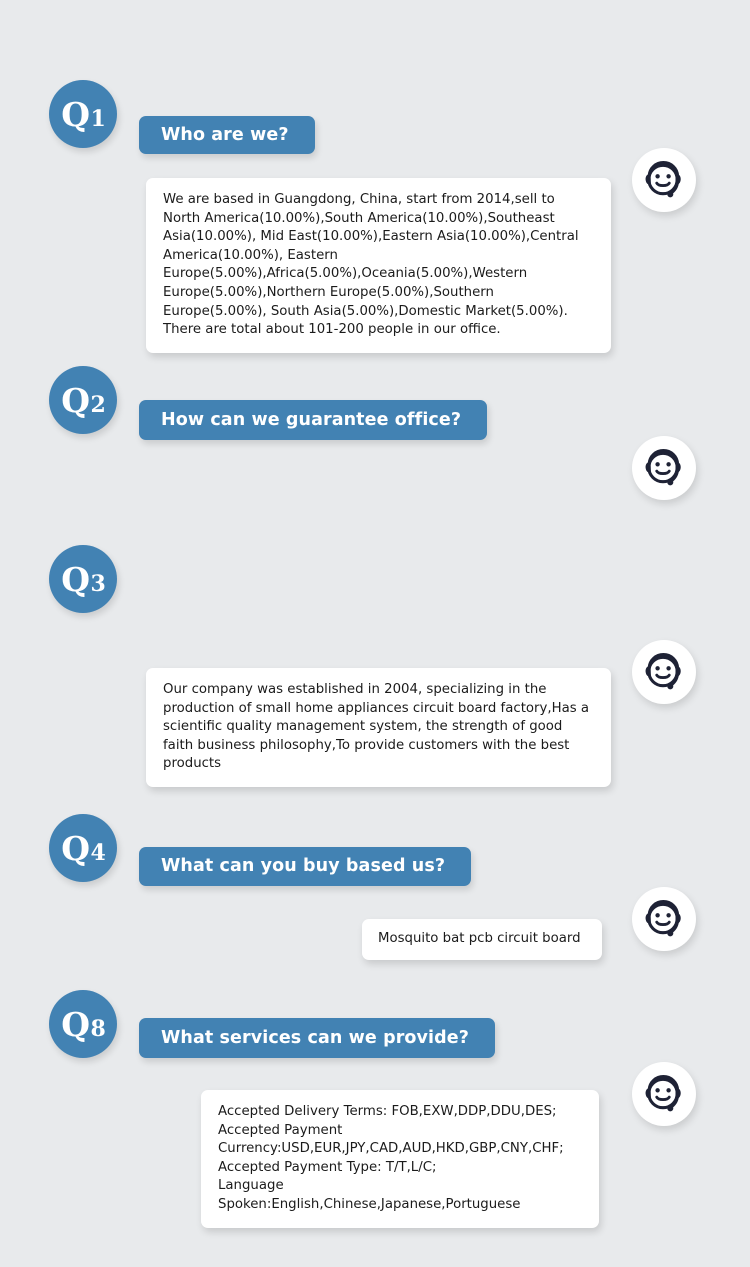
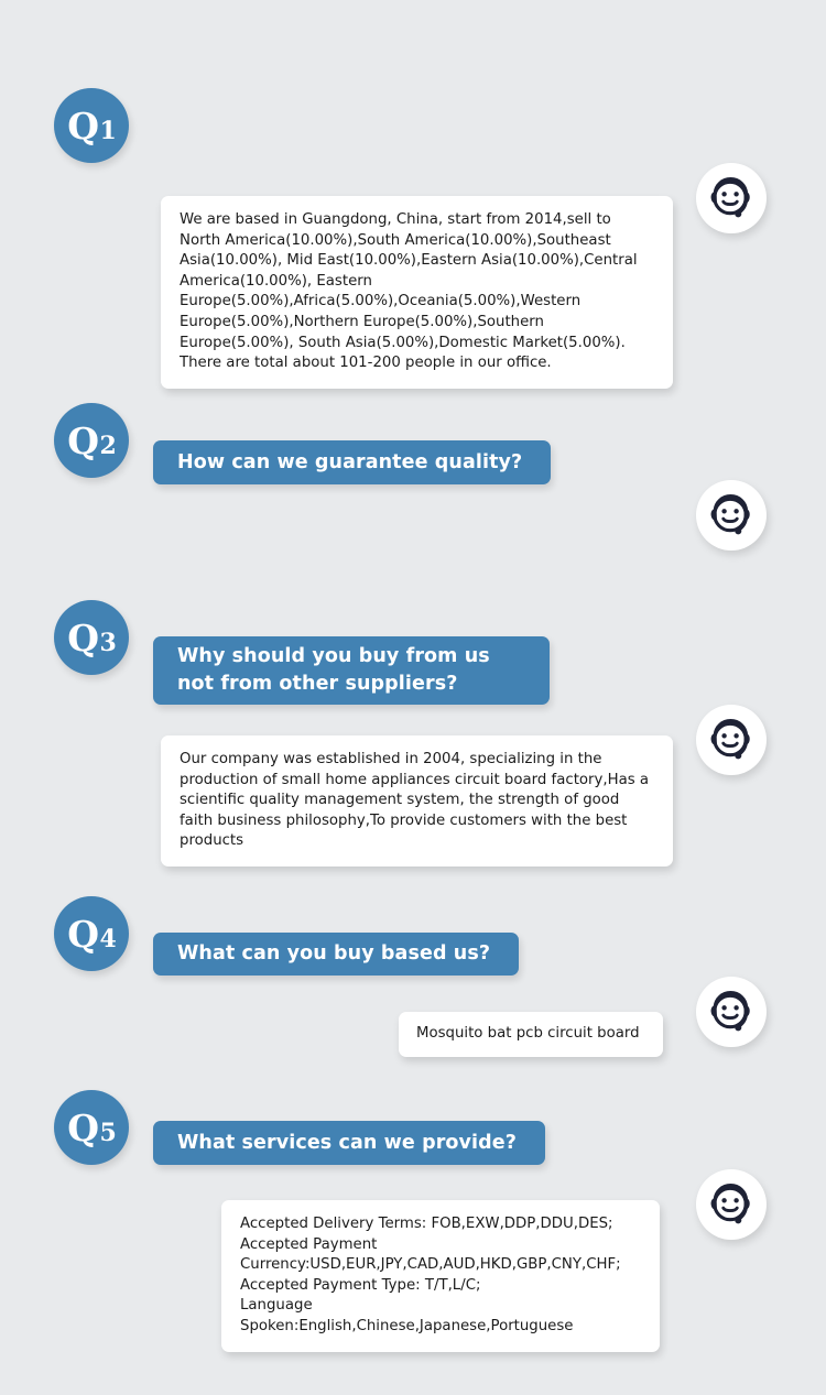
  Q
  1
- Who are we?
  We are based in Guangdong, China, start from 2014,sell to North America(10.00%),South America(10.00%),Southeast Asia(10.00%), Mid East(10.00%),Eastern Asia(10.00%),Central America(10.00%), Eastern Europe(5.00%),Africa(5.00%),Oceania(5.00%),Western Europe(5.00%),Northern Europe(5.00%),Southern Europe(5.00%), South Asia(5.00%),Domestic Market(5.00%). There are total about 101-200 people in our office.
  Q
  2
- How can we guarantee office?
+ How can we guarantee quality?
  Q
  3
+ Why should you buy from us not from other suppliers?
  Our company was established in 2004, specializing in the production of small home appliances circuit board factory,Has a scientific quality management system, the strength of good faith business philosophy,To provide customers with the best products
  Q
  4
  What can you buy based us?
  Mosquito bat pcb circuit board
  Q
- 8
+ 5
  What services can we provide?
  Accepted Delivery Terms: FOB,EXW,DDP,DDU,DES;
  Accepted Payment
  Currency:USD,EUR,JPY,CAD,AUD,HKD,GBP,CNY,CHF;
  Accepted Payment Type: T/T,L/C;
  Language Spoken:English,Chinese,Japanese,Portuguese
